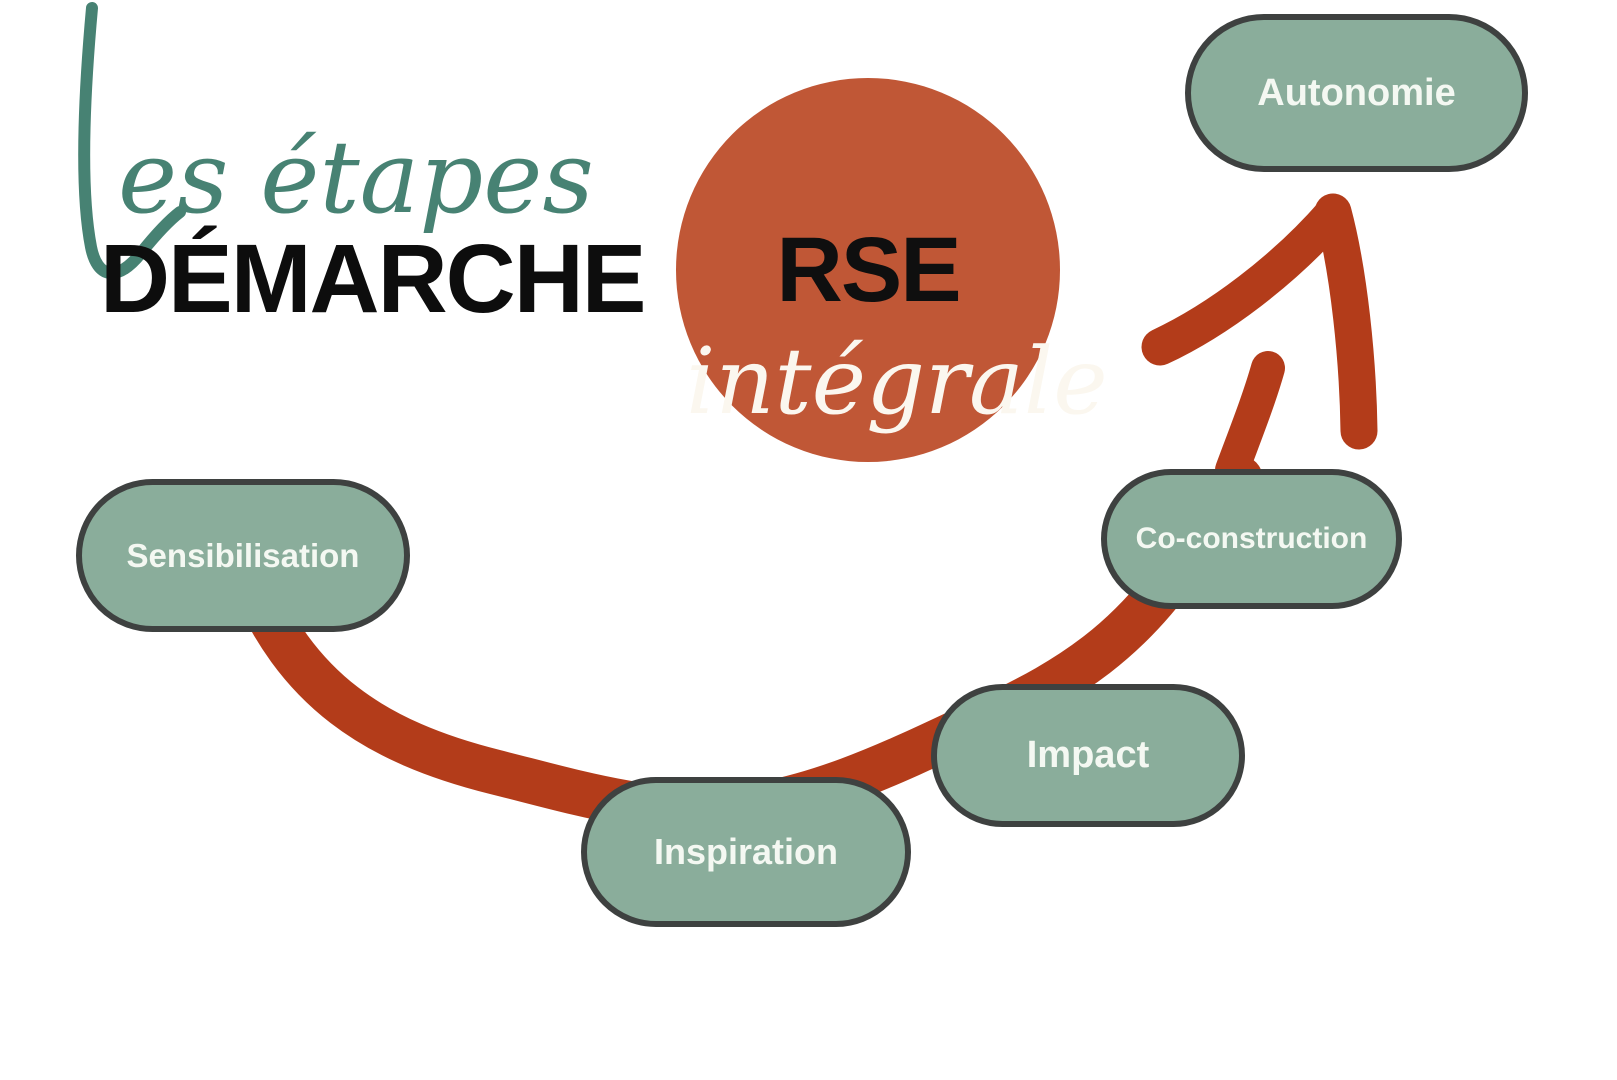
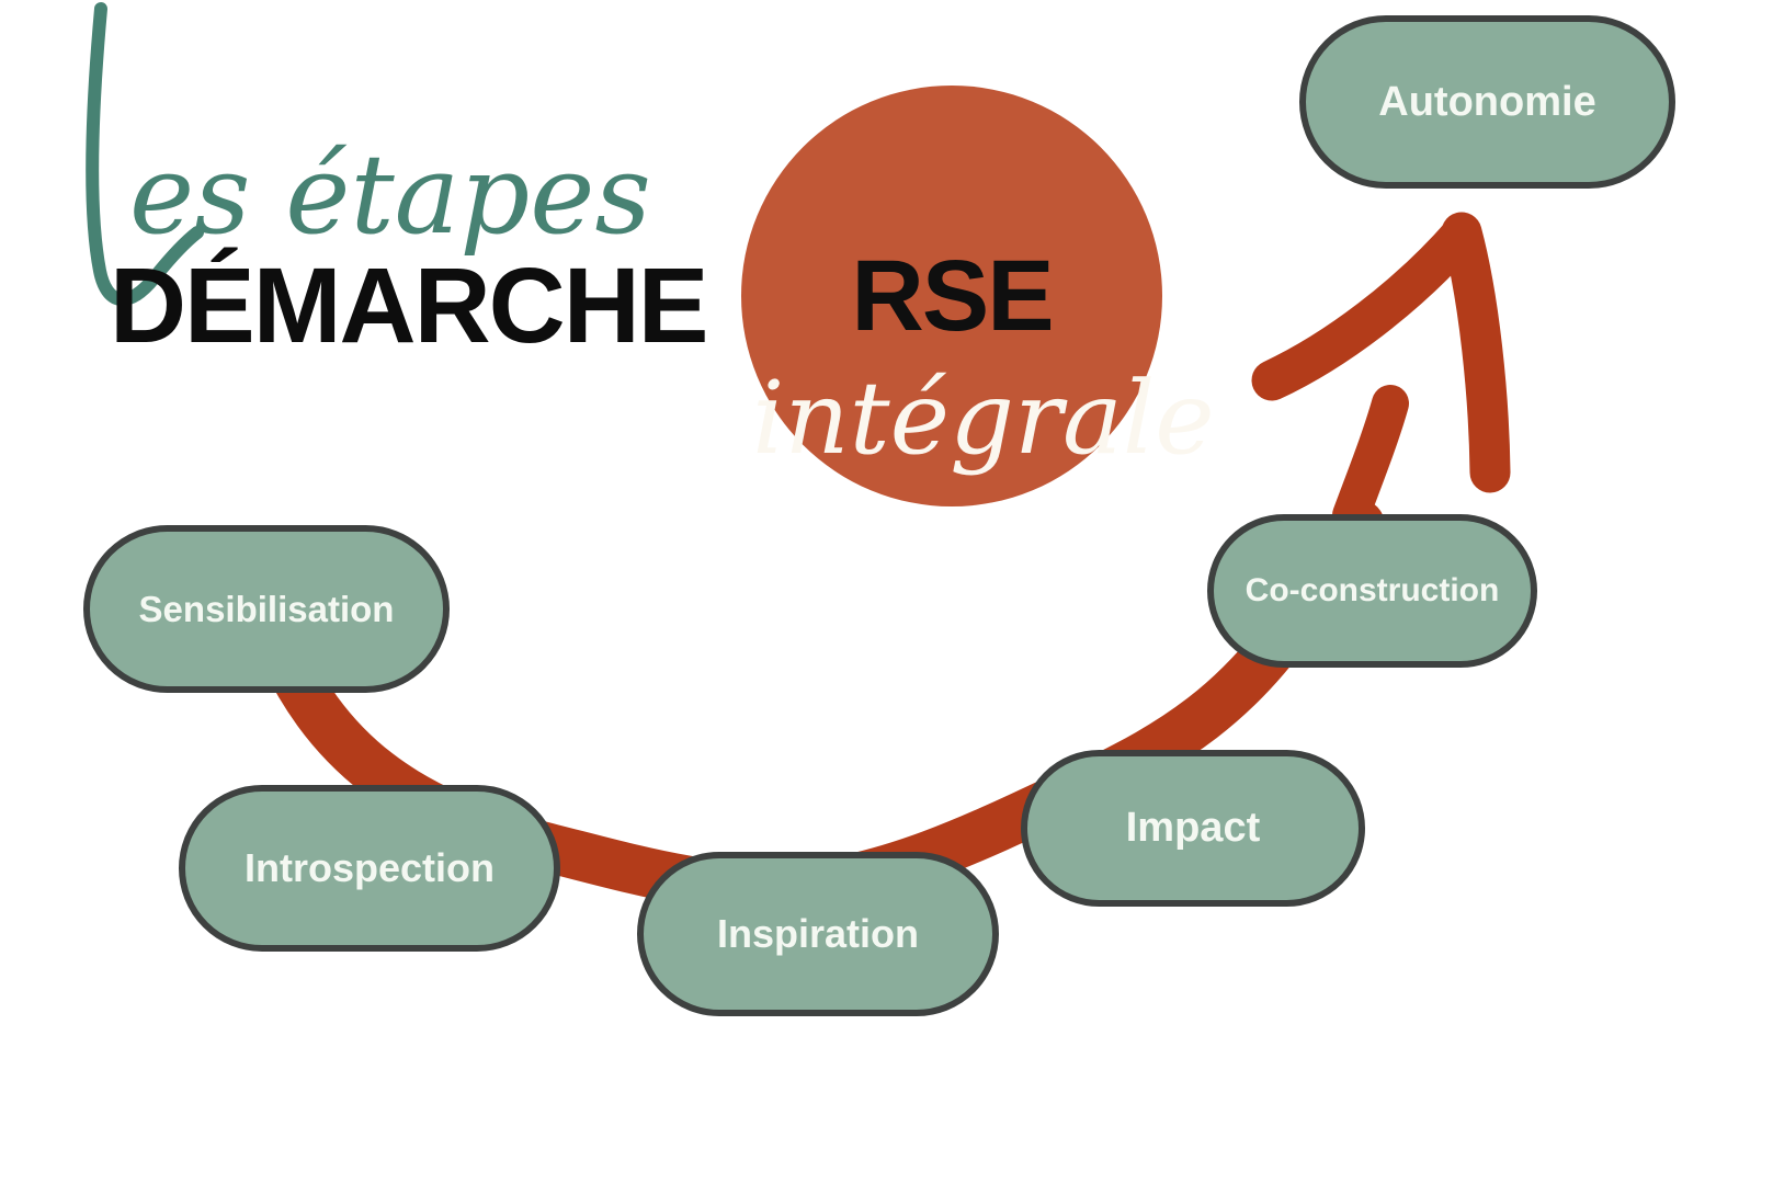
  es étapes
  DÉMARCHE
  RSE
  intégrale
  Sensibilisation
+ Introspection
  Inspiration
  Impact
  Co-construction
  Autonomie
